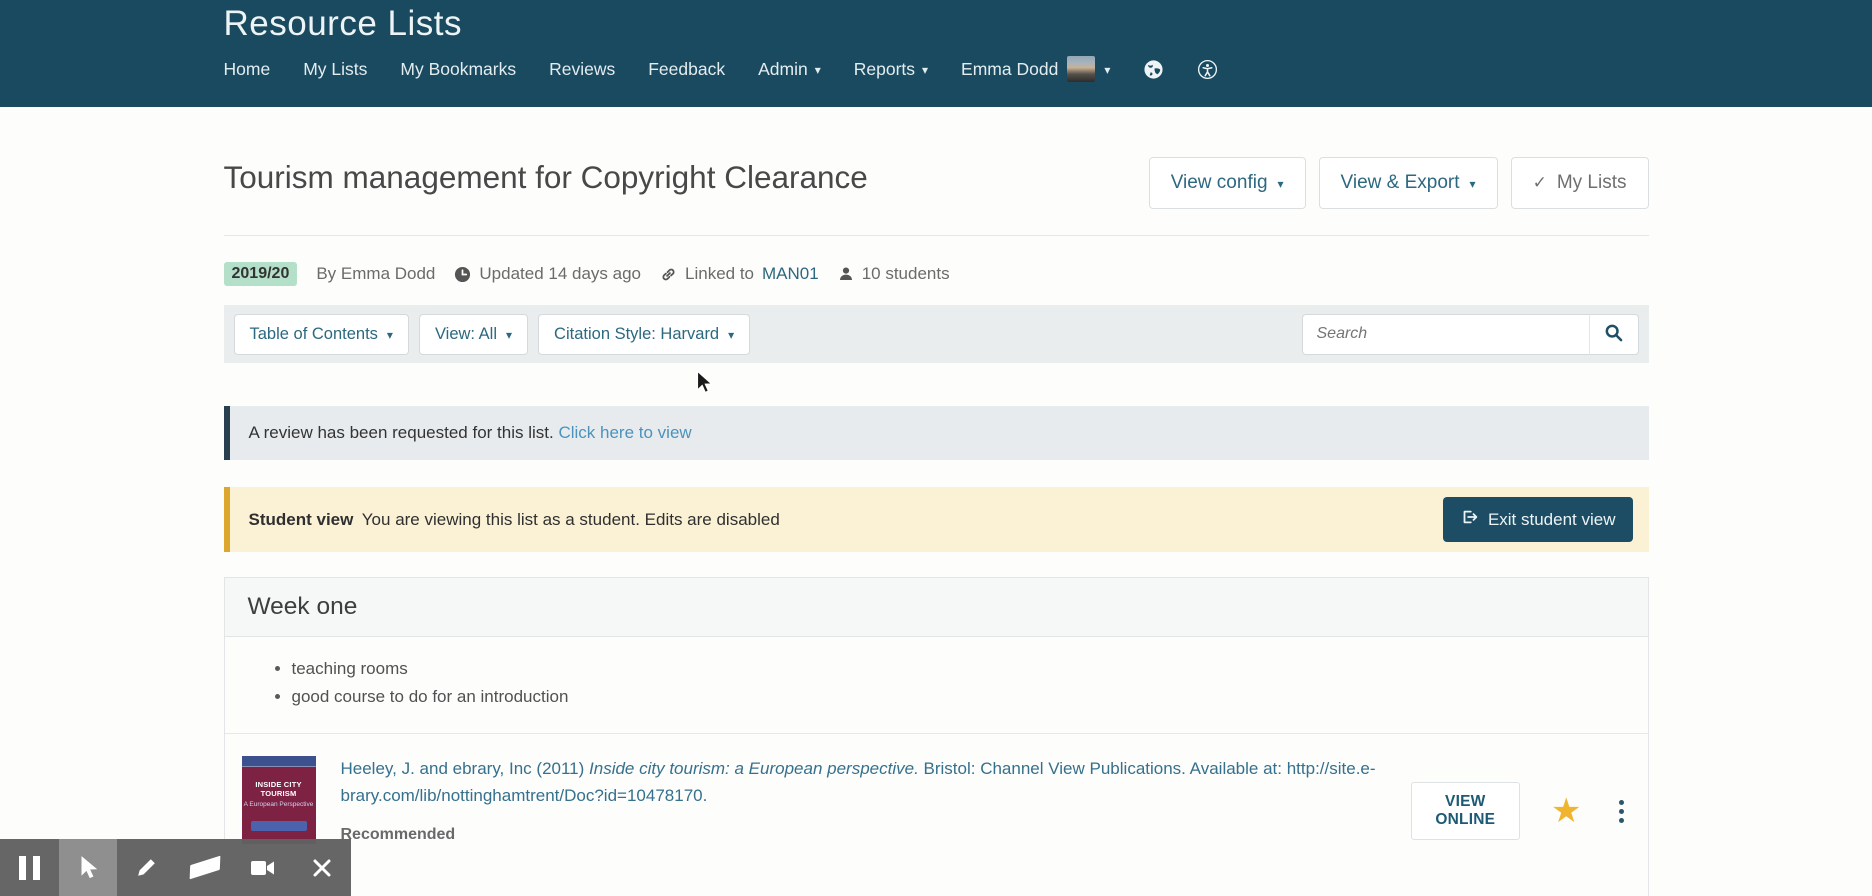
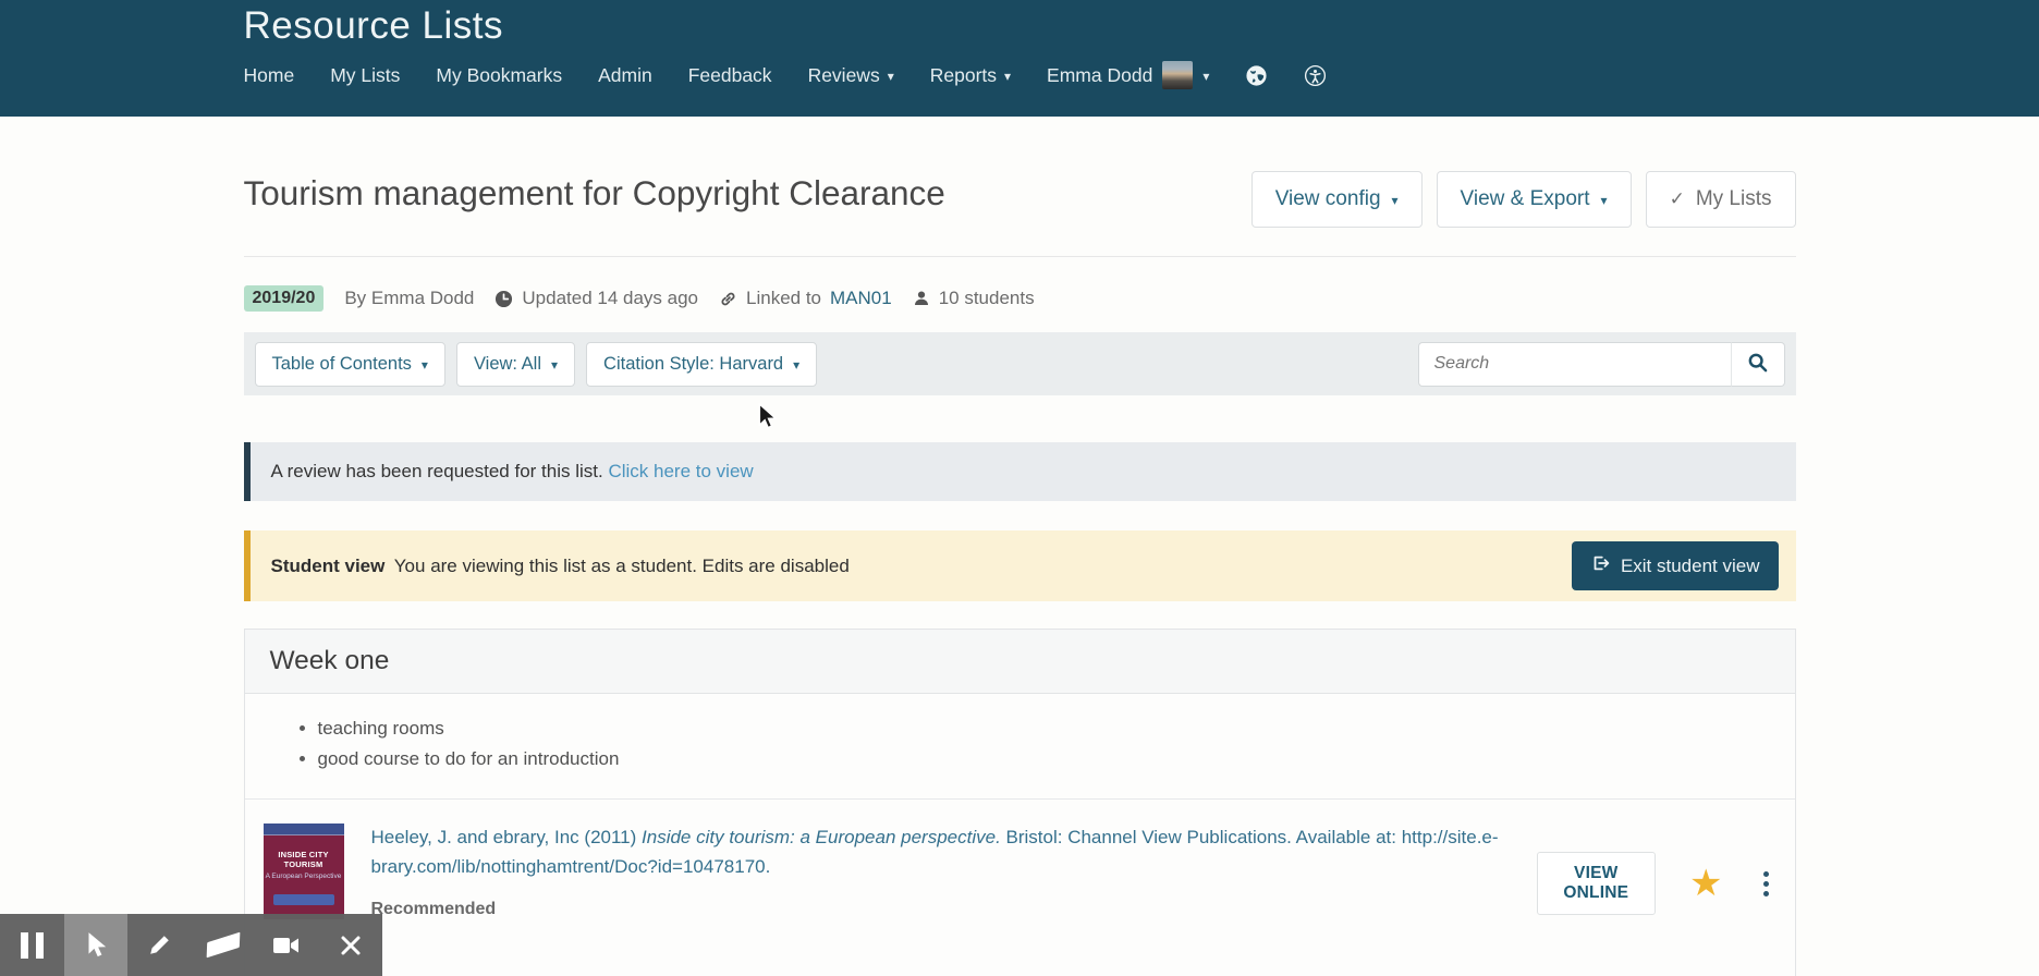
  Resource Lists
  Home
  My Lists
  My Bookmarks
- Reviews
+ Admin
  Feedback
- Admin
+ Reviews
  ▾
  Reports
  ▾
  Emma Dodd
  ▾
  Tourism management for Copyright Clearance
  View config
  ▾
  View & Export
  ▾
  ✓
  My Lists
  2019/20
  By Emma Dodd
  Updated 14 days ago
  Linked to
  MAN01
  10 students
  Table of Contents
  ▾
  View: All
  ▾
  Citation Style: Harvard
  ▾
  Search
  A review has been requested for this list. Click here to view
  Student view You are viewing this list as a student. Edits are disabled
  Exit student view
  Week one
  teaching rooms
  good course to do for an introduction
  INSIDE CITY TOURISM
  Heeley, J. and ebrary, Inc (2011) Inside city tourism: a European perspective. Bristol: Channel View Publications. Available at: http://site.e-brary.com/lib/nottinghamtrent/Doc?id=10478170.
  Recommended
  VIEW ONLINE
  ★
